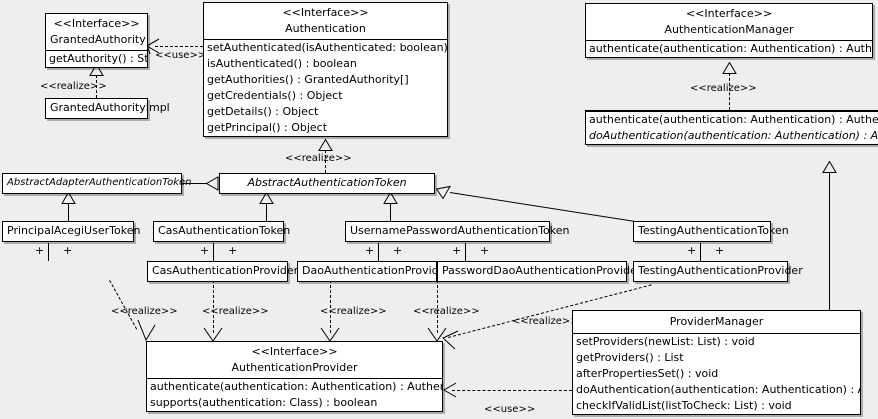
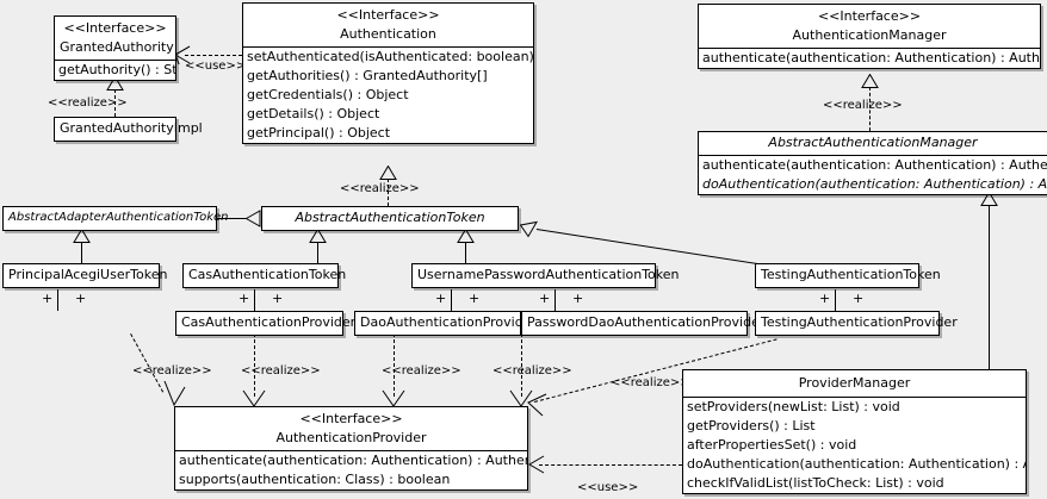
  <<use>
  <<realize>>
  <<realize>>
  <<realize>>
  +
  +
  +
  +
  +
  +
  +
  +
  +
  +
  <<realize>>
  <<realize>>
  <<realize>>
  <<realize>>
  <<realize>
  <<use>>
  <<Interface>>
  GrantedAuthority
  getAuthority() : St
  GrantedAuthorityImpl
  <<Interface>>
  Authentication
  setAuthenticated(isAuthenticated: boolean)
- isAuthenticated() : boolean
  getAuthorities() : GrantedAuthority[]
  getCredentials() : Object
  getDetails() : Object
  getPrincipal() : Object
  <<Interface>>
  AuthenticationManager
  authenticate(authentication: Authentication) : Auth
+ AbstractAuthenticationManager
  authenticate(authentication: Authentication) : Authe
  doAuthentication(authentication: Authentication) : A
  AbstractAdapterAuthenticationToken
  AbstractAuthenticationToken
  PrincipalAcegiUserToken
  CasAuthenticationToken
  UsernamePasswordAuthenticationToken
  TestingAuthenticationToken
  CasAuthenticationProvider
  DaoAuthenticationProvid
  PasswordDaoAuthenticationProvid
  TestingAuthenticationProvider
  <<Interface>>
  AuthenticationProvider
  authenticate(authentication: Authentication) : Authe
  supports(authentication: Class) : boolean
  ProviderManager
  setProviders(newList: List) : void
  getProviders() : List
  afterPropertiesSet() : void
  doAuthentication(authentication: Authentication) :
  checkIfValidList(listToCheck: List) : void
